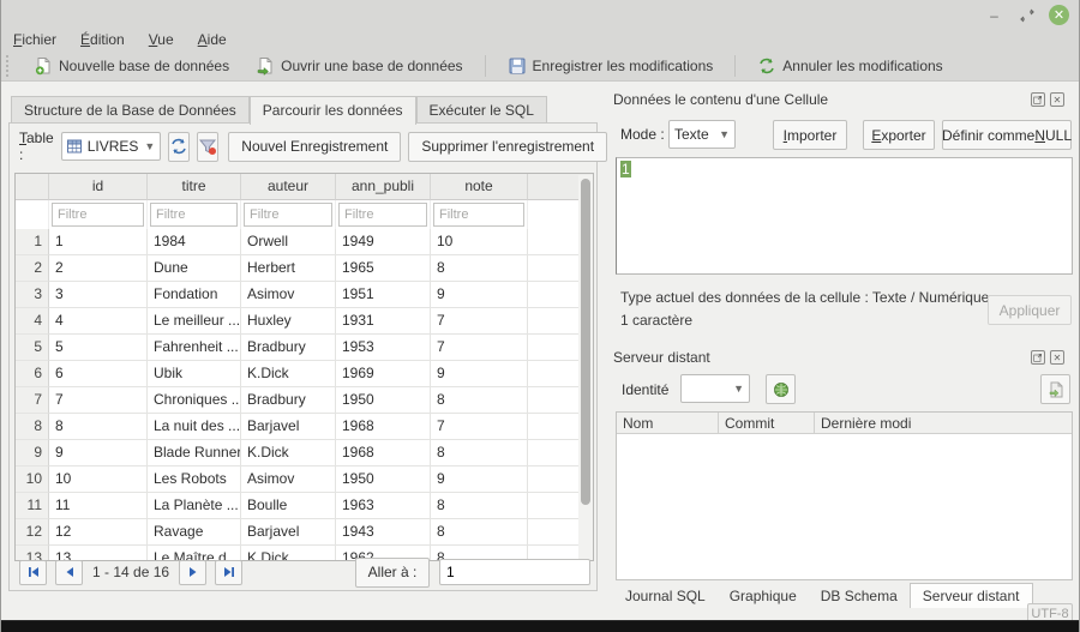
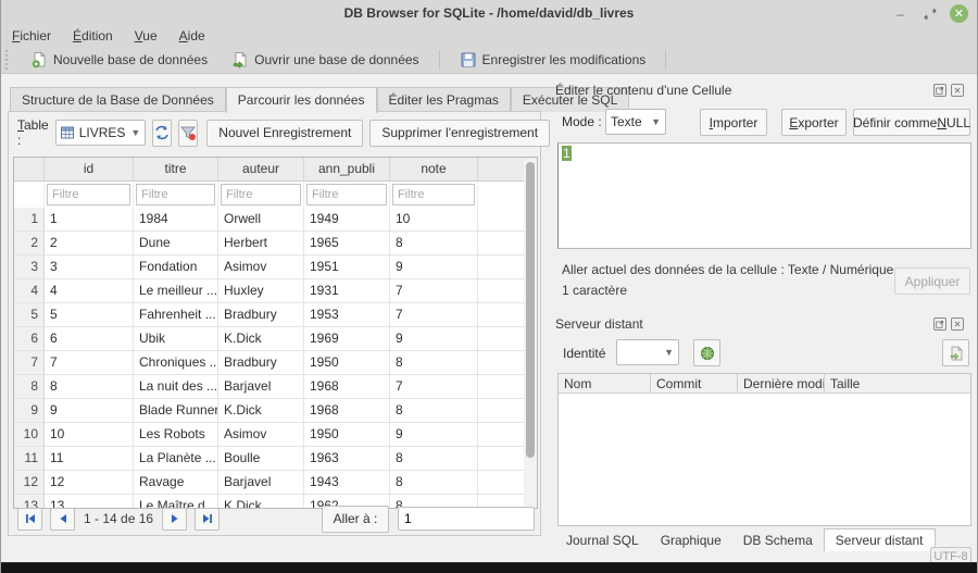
+ DB Browser for SQLite - /home/david/db_livres
  –
  ✕
  Fichier
  Édition
  Vue
  Aide
  Nouvelle base de données
  Ouvrir une base de données
  Enregistrer les modifications
- Annuler les modifications
  Structure de la Base de Données
  Parcourir les données
+ Éditer les Pragmas
  Exécuter le SQL
  Table :
  LIVRES
  ▼
  Nouvel Enregistrement
  Supprimer l'enregistrement
  id
  titre
  auteur
  ann_publi
  note
  Filtre
  Filtre
  Filtre
  Filtre
  Filtre
  1
  1
  1984
  Orwell
  1949
  10
  2
  2
  Dune
  Herbert
  1965
  8
  3
  3
  Fondation
  Asimov
  1951
  9
  4
  4
  Le meilleur ...
  Huxley
  1931
  7
  5
  5
  Fahrenheit ...
  Bradbury
  1953
  7
  6
  6
  Ubik
  K.Dick
  1969
  9
  7
  7
  Chroniques ..
  Bradbury
  1950
  8
  8
  8
  La nuit des ...
  Barjavel
  1968
  7
  9
  9
  Blade Runner
  K.Dick
  1968
  8
  10
  10
  Les Robots
  Asimov
  1950
  9
  11
  11
  La Planète ...
  Boulle
  1963
  8
  12
  12
  Ravage
  Barjavel
  1943
  8
  13
  13
  Le Maître d...
  K.Dick
  8
  1 - 14 de 16
  Aller à :
  1
- Données le contenu d'une Cellule
+ Éditer le contenu d'une Cellule
  ✕
  Mode :
  Texte
  ▼
  I
  mporter
  E
  xporter
  Définir comme
  N
  ULL
  1
- Type actuel des données de la cellule : Texte / Numérique
+ Aller actuel des données de la cellule : Texte / Numérique
  1 caractère
  Appliquer
  Serveur distant
  ✕
  Identité
  ▼
  Nom
  Commit
  Dernière modi
+ Taille
  Journal SQL
  Graphique
  DB Schema
  Serveur distant
  UTF-8
